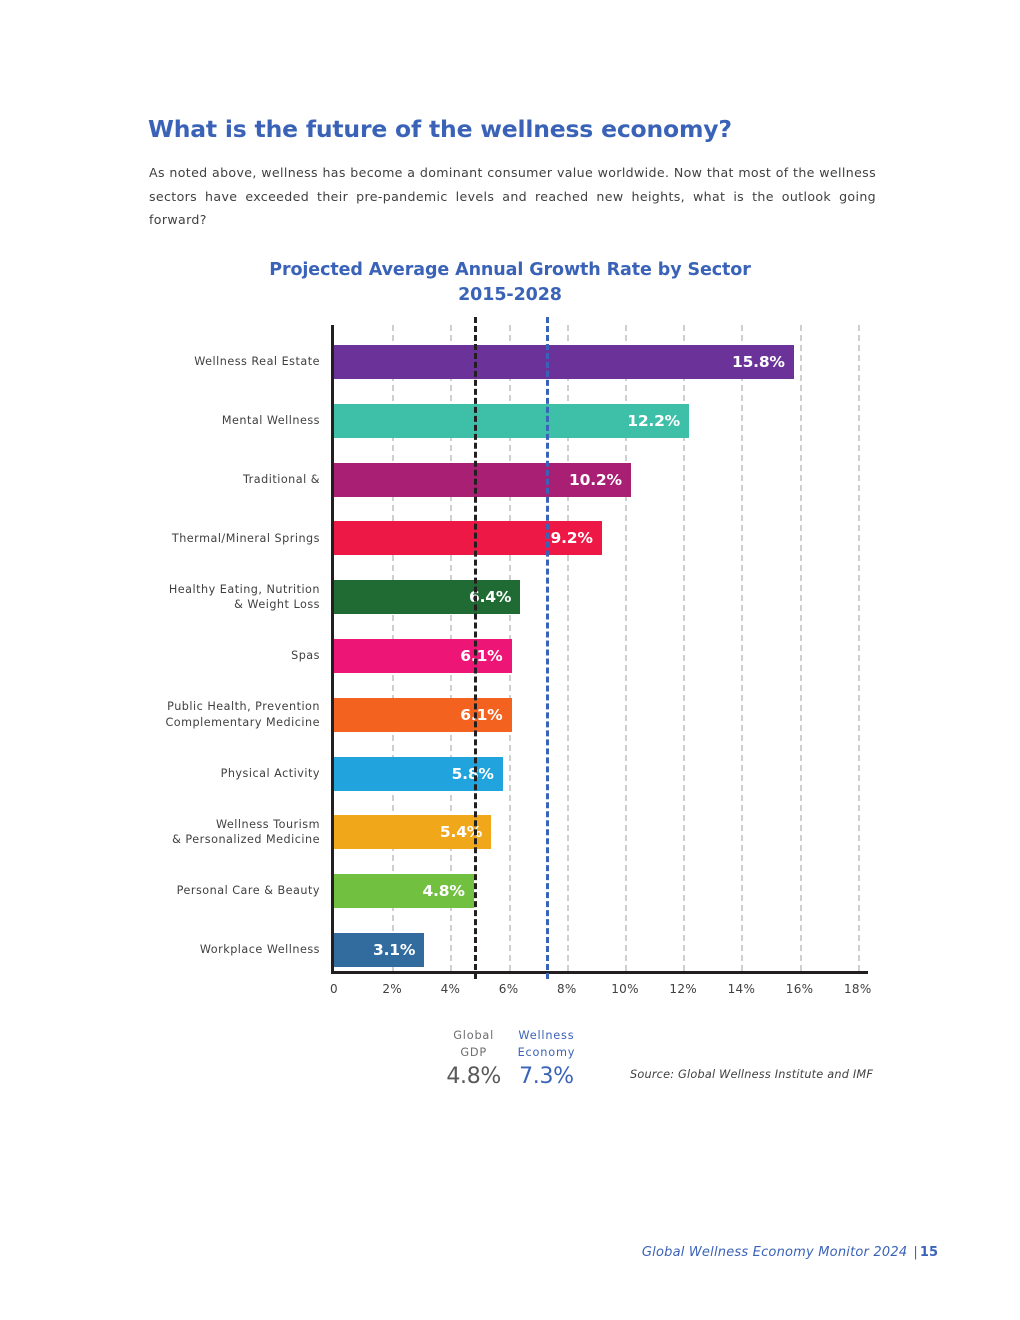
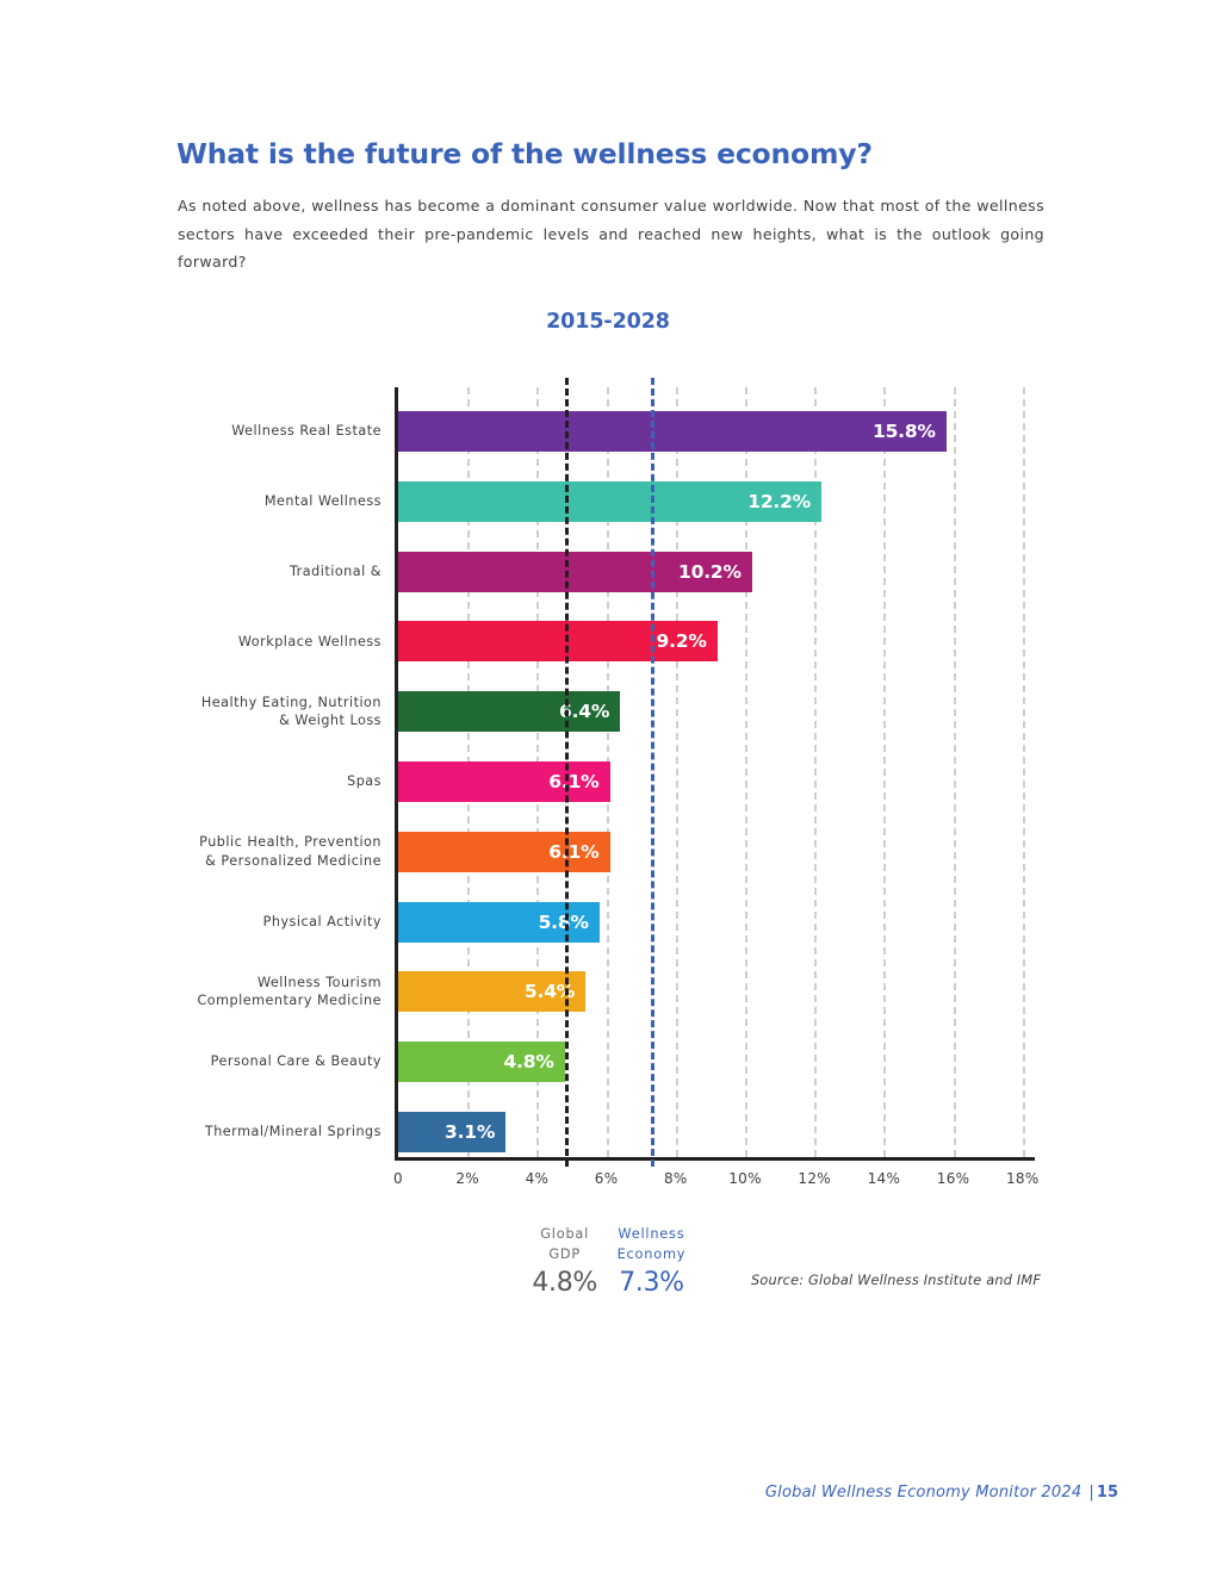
  What is the future of the wellness economy?
  As noted above, wellness has become a dominant consumer value worldwide. Now that most of the wellness sectors have exceeded their pre-pandemic levels and reached new heights, what is the outlook going forward?
- Projected Average Annual Growth Rate by Sector
  2015-2028
  15.8%
  12.2%
  10.2%
  9.2%
  6.4%
  6.1%
  6.1%
  5.8%
  5.4%
  4.8%
  3.1%
  Wellness Real Estate
  Mental Wellness
  Traditional &
- Thermal/Mineral Springs
+ Workplace Wellness
  Healthy Eating, Nutrition
  & Weight Loss
  Spas
  Public Health, Prevention
- Complementary Medicine
+ & Personalized Medicine
  Physical Activity
  Wellness Tourism
- & Personalized Medicine
+ Complementary Medicine
  Personal Care & Beauty
- Workplace Wellness
+ Thermal/Mineral Springs
  0
  2%
  4%
  6%
  8%
  10%
  12%
  14%
  16%
  18%
  Global
  GDP
  4.8%
  Wellness
  Economy
  7.3%
  Source: Global Wellness Institute and IMF
  Global Wellness Economy Monitor 2024 | 15
